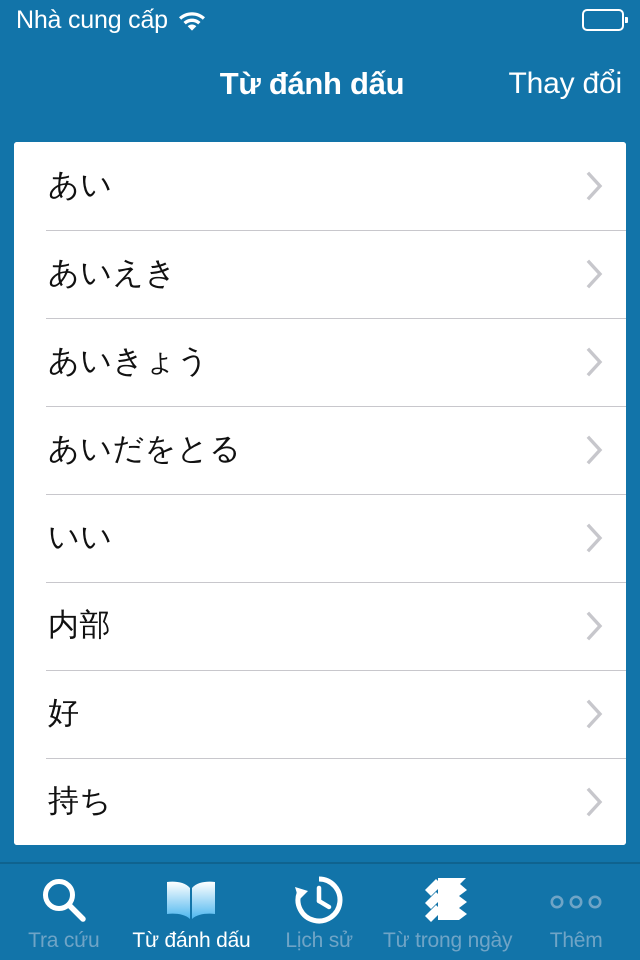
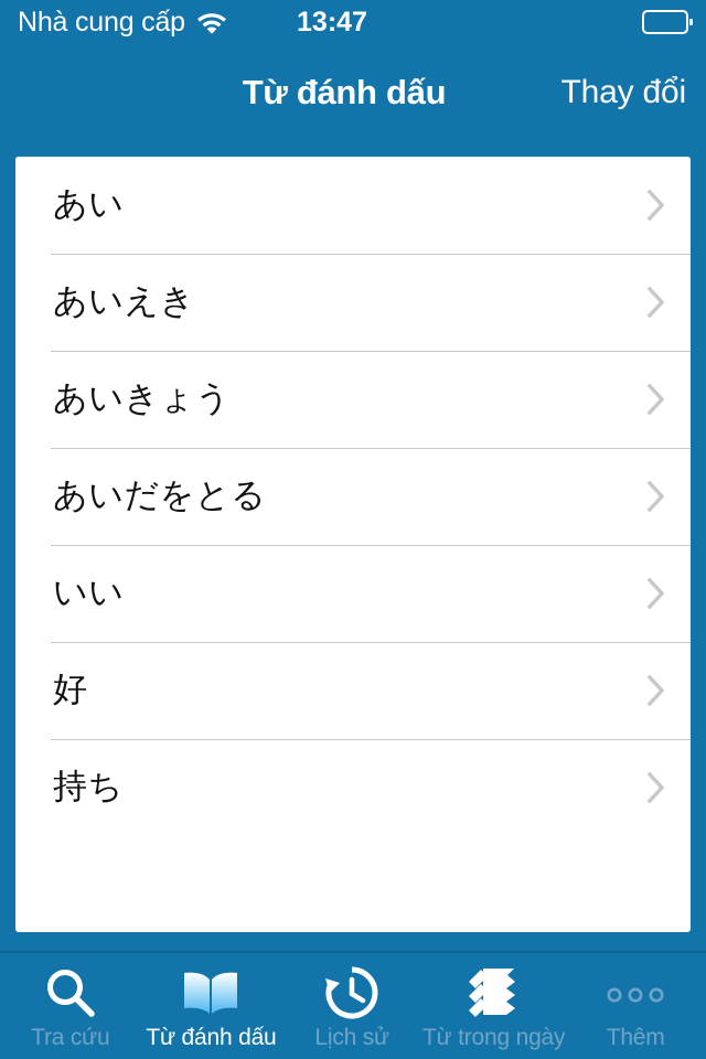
  Nhà cung cấp
+ 13:47
  Từ đánh dấu
  Thay đổi
  あい
  あいえき
  あいきょう
  あいだをとる
  いい
- 内部
  好
  持ち
  Tra cứu
  Từ đánh dấu
  Lịch sử
  Từ trong ngày
  Thêm
